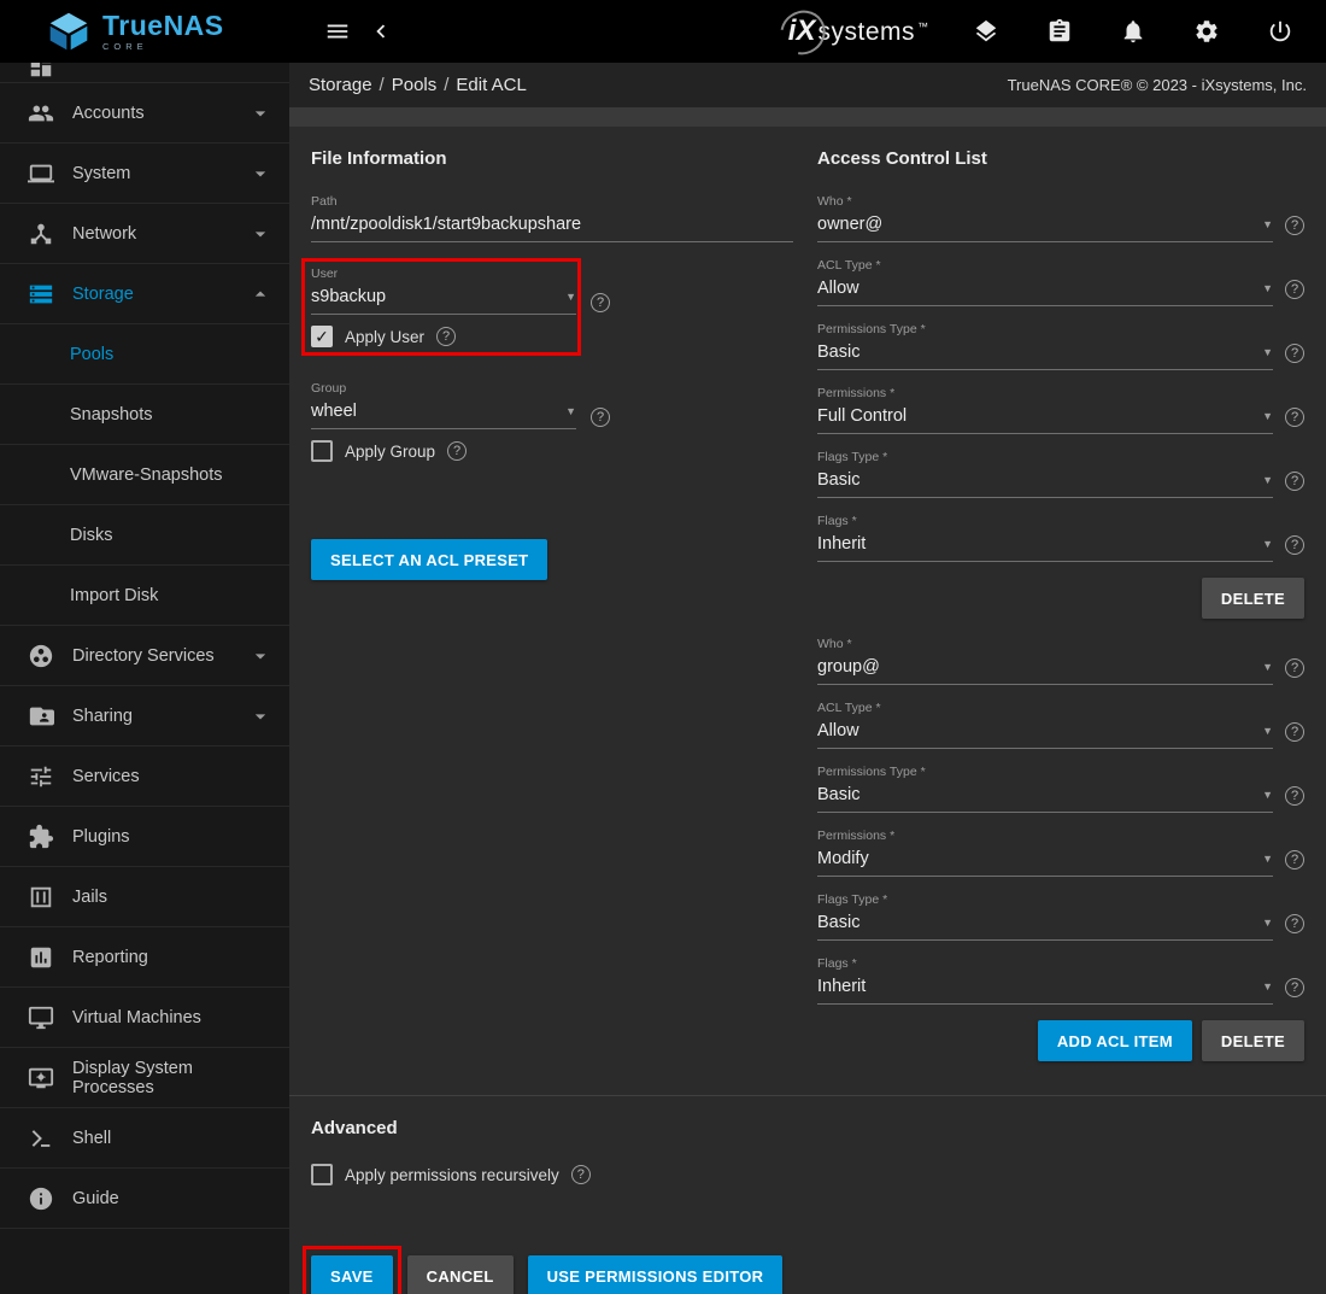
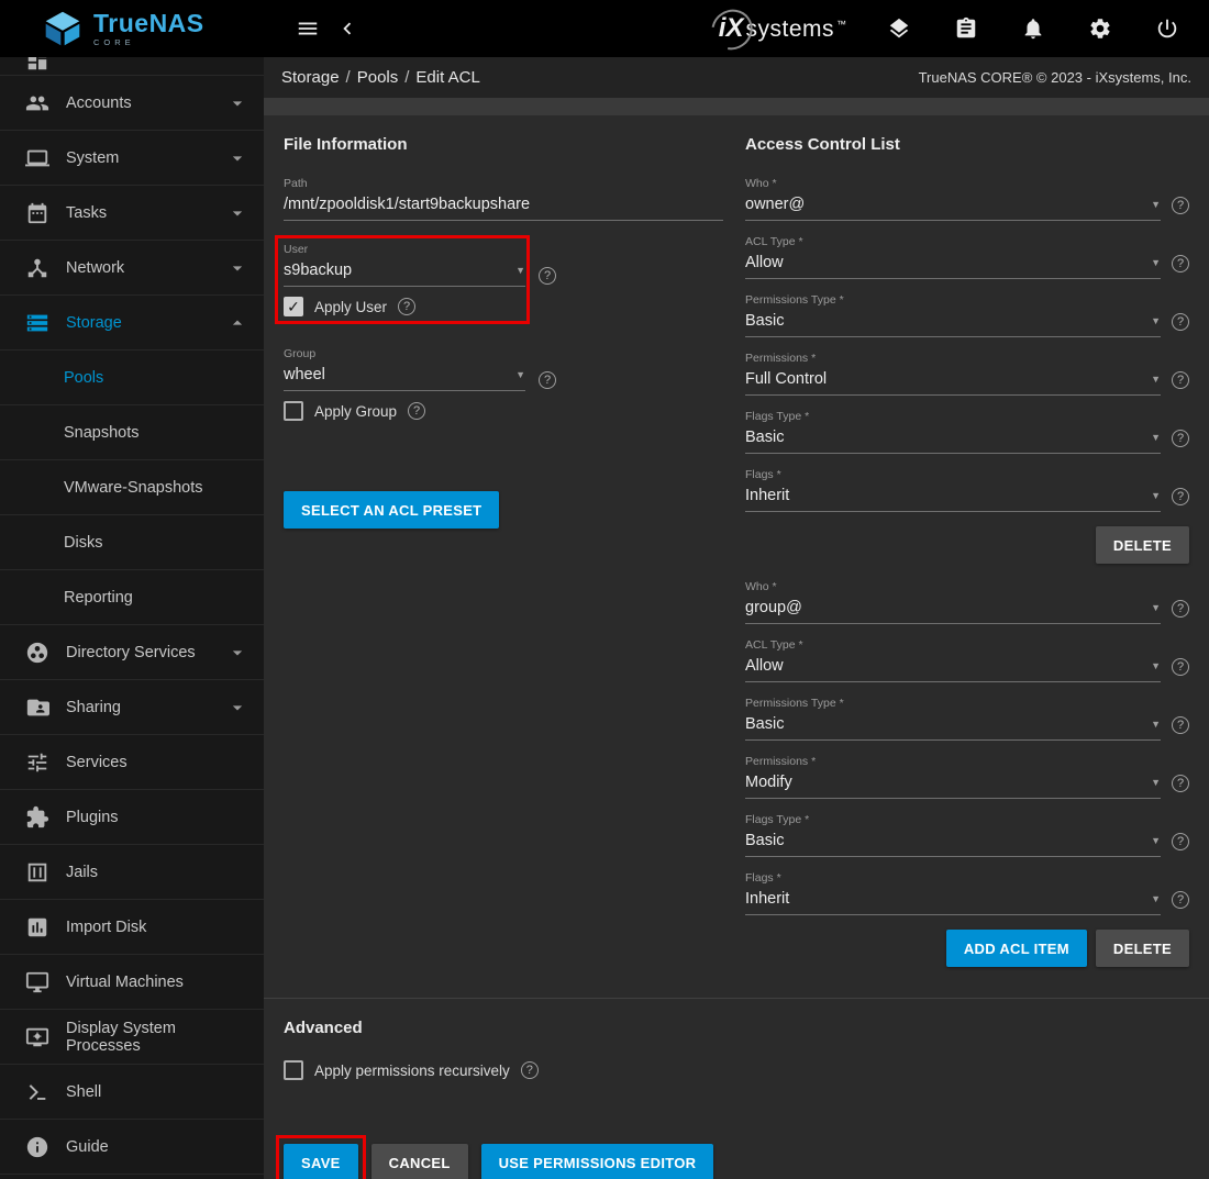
  TrueNAS
  CORE
  iX
  systems
  ™
  Accounts
  System
+ Tasks
  Network
  Storage
  Pools
  Snapshots
  VMware-Snapshots
  Disks
- Import Disk
+ Reporting
  Directory Services
  Sharing
  Services
  Plugins
  Jails
- Reporting
+ Import Disk
  Virtual Machines
  Display System Processes
  Shell
  Guide
  Storage
  /
  Pools
  /
  Edit ACL
  TrueNAS CORE® © 2023 - iXsystems, Inc.
  File Information
  Path
  /mnt/zpooldisk1/start9backupshare
  User
  s9backup
  ▼
  ✓
  Apply User
  ?
  ?
  Group
  wheel
  ▼
  Apply Group
  ?
  ?
  SELECT AN ACL PRESET
  Access Control List
  Who *
  owner@
  ▼
  ?
  ACL Type *
  Allow
  ▼
  ?
  Permissions Type *
  Basic
  ▼
  ?
  Permissions *
  Full Control
  ▼
  ?
  Flags Type *
  Basic
  ▼
  ?
  Flags *
  Inherit
  ▼
  ?
  DELETE
  Who *
  group@
  ▼
  ?
  ACL Type *
  Allow
  ▼
  ?
  Permissions Type *
  Basic
  ▼
  ?
  Permissions *
  Modify
  ▼
  ?
  Flags Type *
  Basic
  ▼
  ?
  Flags *
  Inherit
  ▼
  ?
  ADD ACL ITEM
  DELETE
  Advanced
  Apply permissions recursively
  ?
  SAVE
  CANCEL
  USE PERMISSIONS EDITOR
